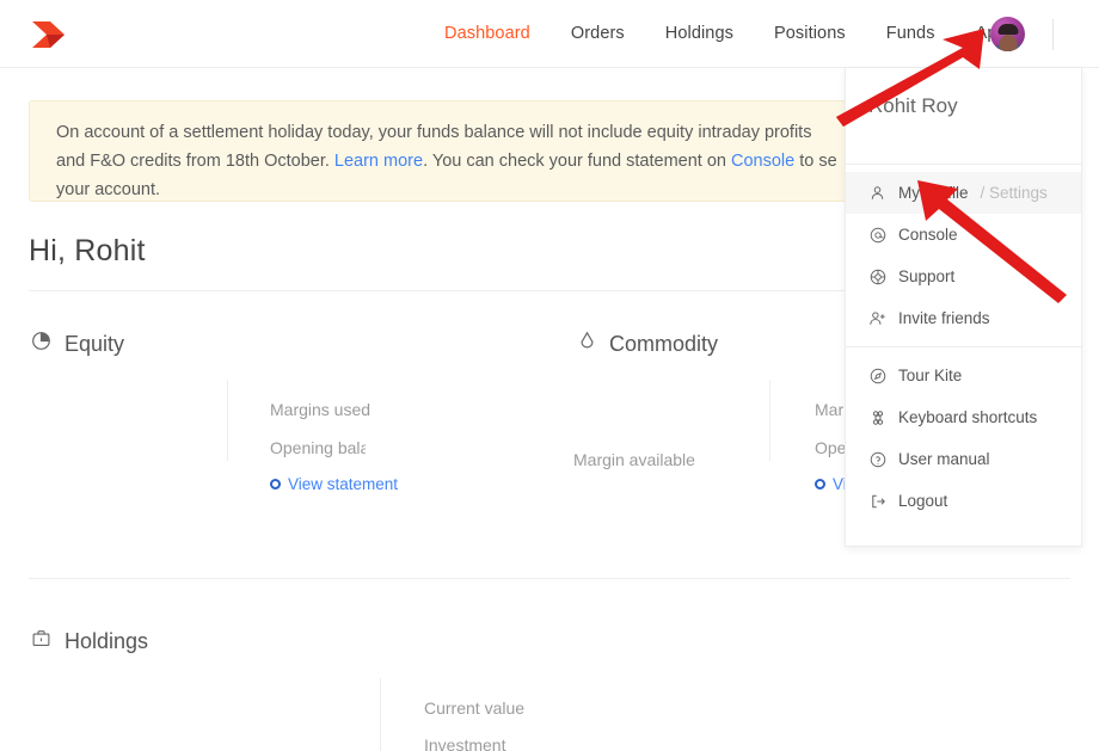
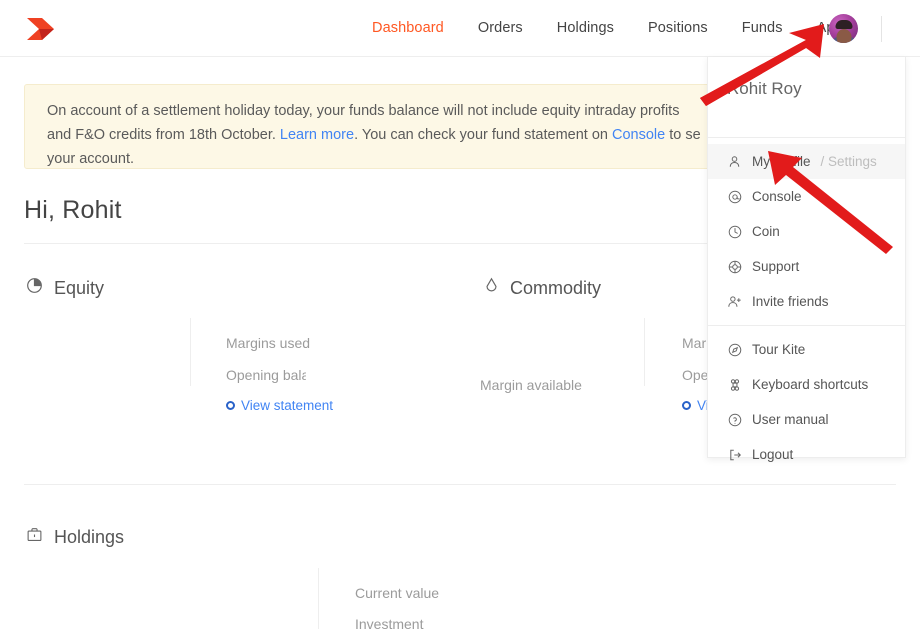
  Dashboard
  Orders
  Holdings
  Positions
  Funds
  On account of a settlement holiday today, your funds balance will not include equity intraday profits
  and F&O credits from 18th October. Learn more. You can check your fund statement on Console to se
  your account.
  Hi, Rohit
  Equity
  Margins used
  Opening bala
  Margin available
  View statement
  Commodity
  Mar
  Ope
  Holdings
  Current value
  Investment
  ohit Roy
  / Settings
  Console
+ Coin
  Support
  Invite friends
  Tour Kite
  Keyboard shortcuts
  User manual
  Logout
